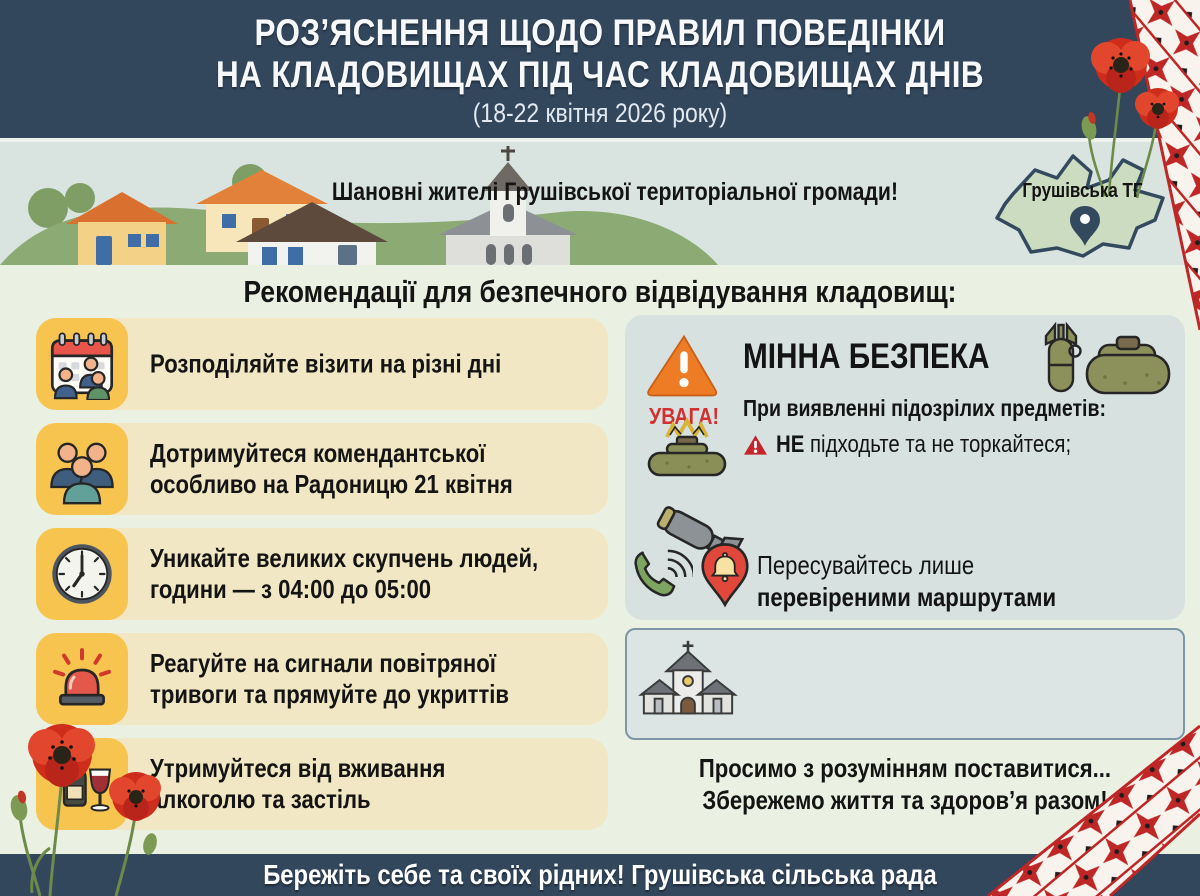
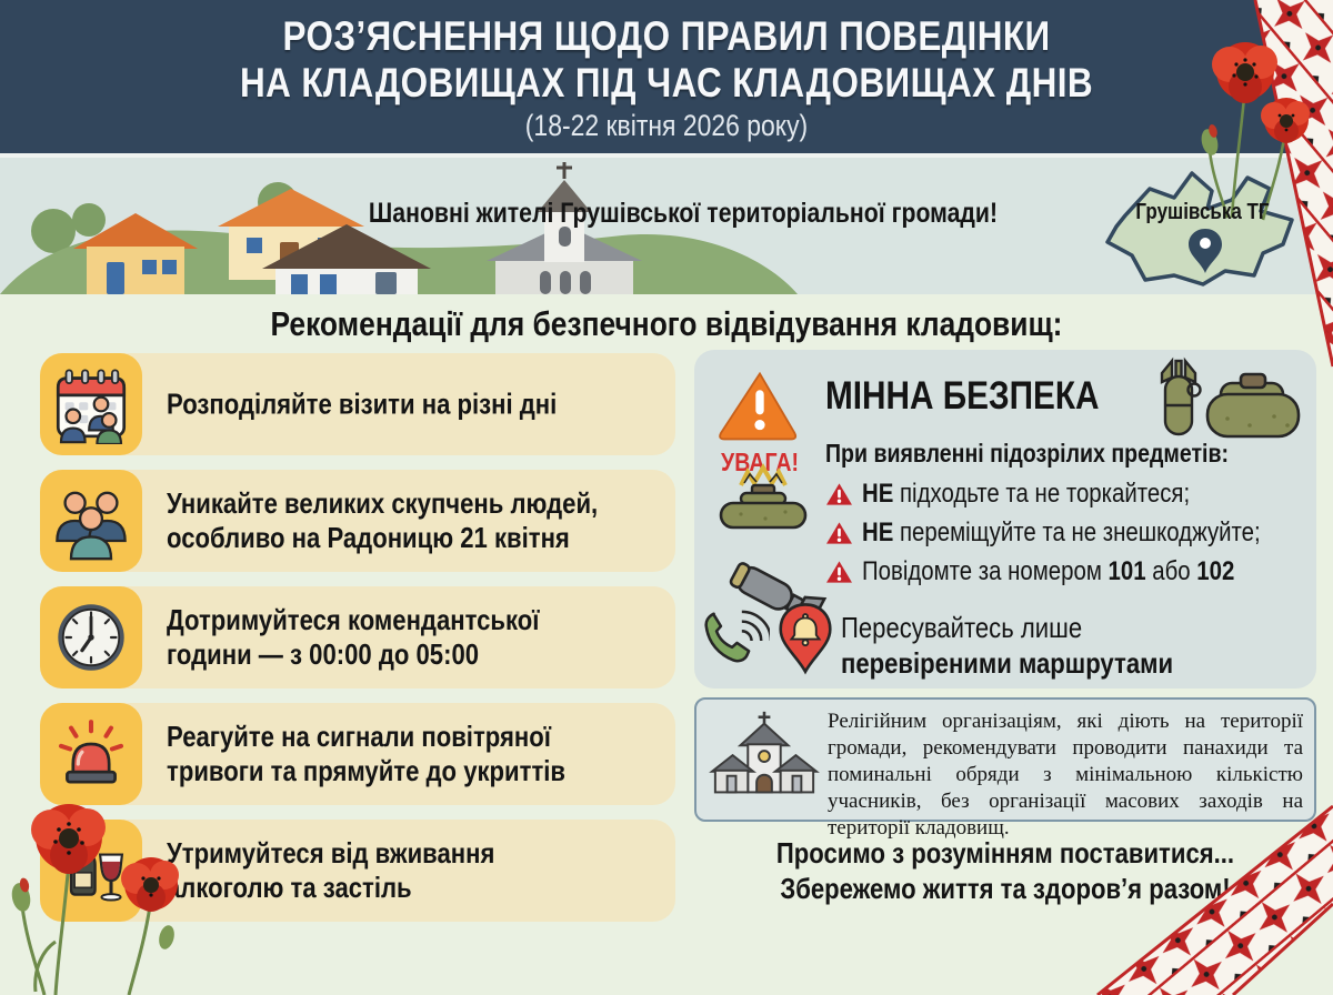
  РОЗ’ЯСНЕННЯ ЩОДО ПРАВИЛ ПОВЕДІНКИ
  НА КЛАДОВИЩАХ ПІД ЧАС КЛАДОВИЩАХ ДНІВ
  (18-22 квітня 2026 року)
  Шановні жителі Грушівської територіальної громади!
  Грушівська ТГ
  Рекомендації для безпечного відвідування кладовищ:
  Розподіляйте візити на різні дні
- Дотримуйтеся комендантської
+ Уникайте великих скупчень людей,
  особливо на Радоницю 21 квітня
- Уникайте великих скупчень людей,
+ Дотримуйтеся комендантської
- години — з 04:00 до 05:00
+ години — з 00:00 до 05:00
  Реагуйте на сигнали повітряної
  тривоги та прямуйте до укриттів
  Утримуйтеся від вживання
  лкоголю та застіль
  УВАГА!
  МІННА БЕЗПЕКА
  При виявленні підозрілих предметів:
  НЕ підходьте та не торкайтеся;
+ НЕ переміщуйте та не знешкоджуйте;
+ Повідомте за номером 101 або 102
  Пересувайтесь лише
  перевіреними маршрутами
+ Релігійним організаціям, які діють на території громади, рекомендувати проводити панахиди та поминальні обряди з мінімальною кількістю учасників, без організації масових заходів на території кладовищ.
  Просимо з розумінням поставитися...
  Збережемо життя та здоров’я разом!
- Бережіть себе та своїх рідних! Грушівська сільська рада
